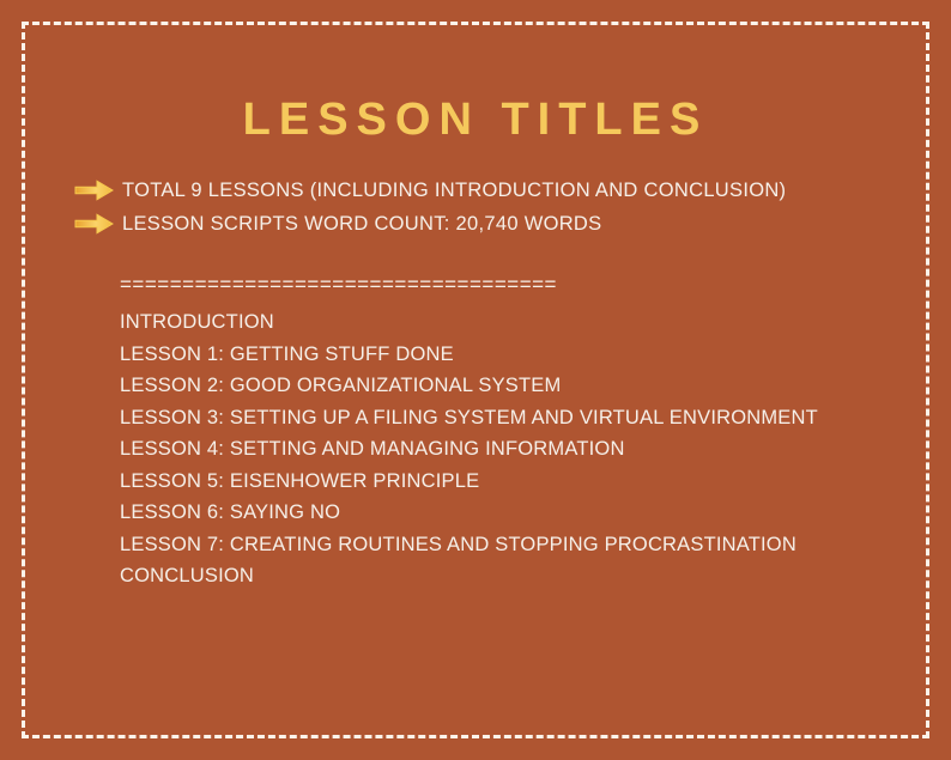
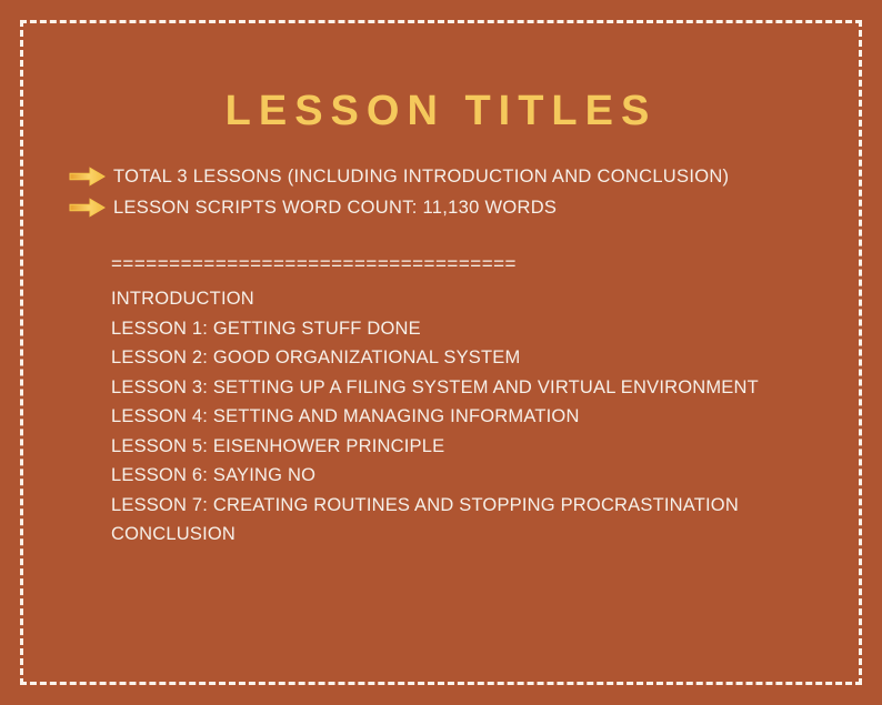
  LESSON TITLES
- TOTAL 9 LESSONS (INCLUDING INTRODUCTION AND CONCLUSION)
+ TOTAL 3 LESSONS (INCLUDING INTRODUCTION AND CONCLUSION)
- LESSON SCRIPTS WORD COUNT: 20,740 WORDS
+ LESSON SCRIPTS WORD COUNT: 11,130 WORDS
  ===================================
  INTRODUCTION
  LESSON 1: GETTING STUFF DONE
  LESSON 2: GOOD ORGANIZATIONAL SYSTEM
  LESSON 3: SETTING UP A FILING SYSTEM AND VIRTUAL ENVIRONMENT
  LESSON 4: SETTING AND MANAGING INFORMATION
  LESSON 5: EISENHOWER PRINCIPLE
  LESSON 6: SAYING NO
  LESSON 7: CREATING ROUTINES AND STOPPING PROCRASTINATION
  CONCLUSION
